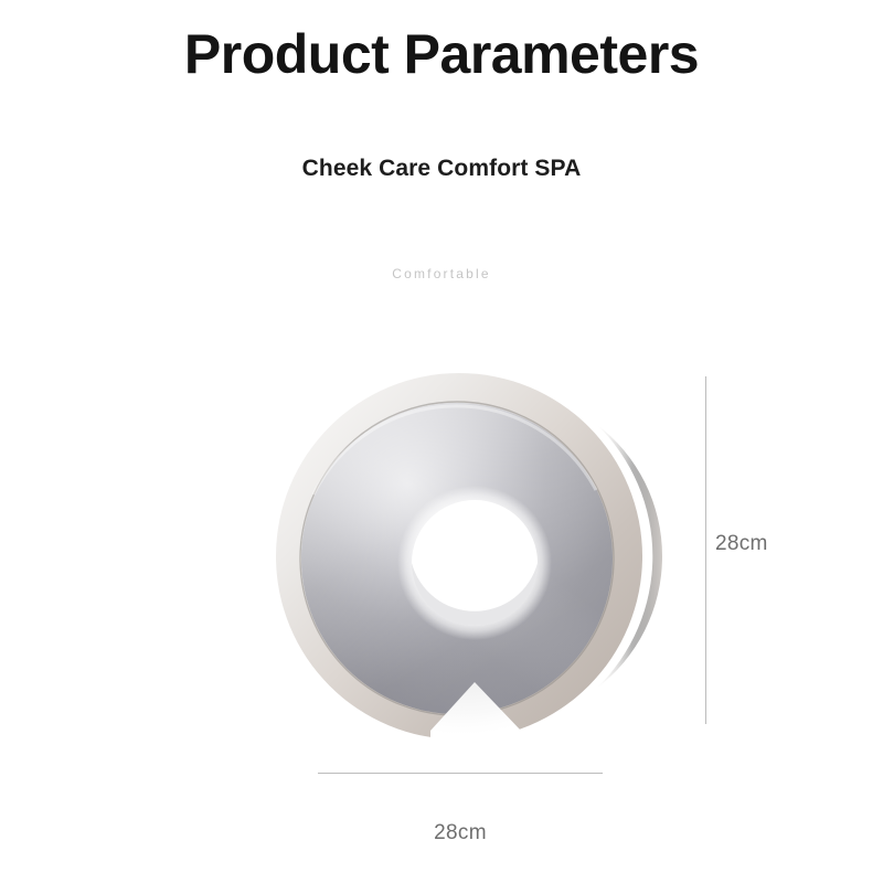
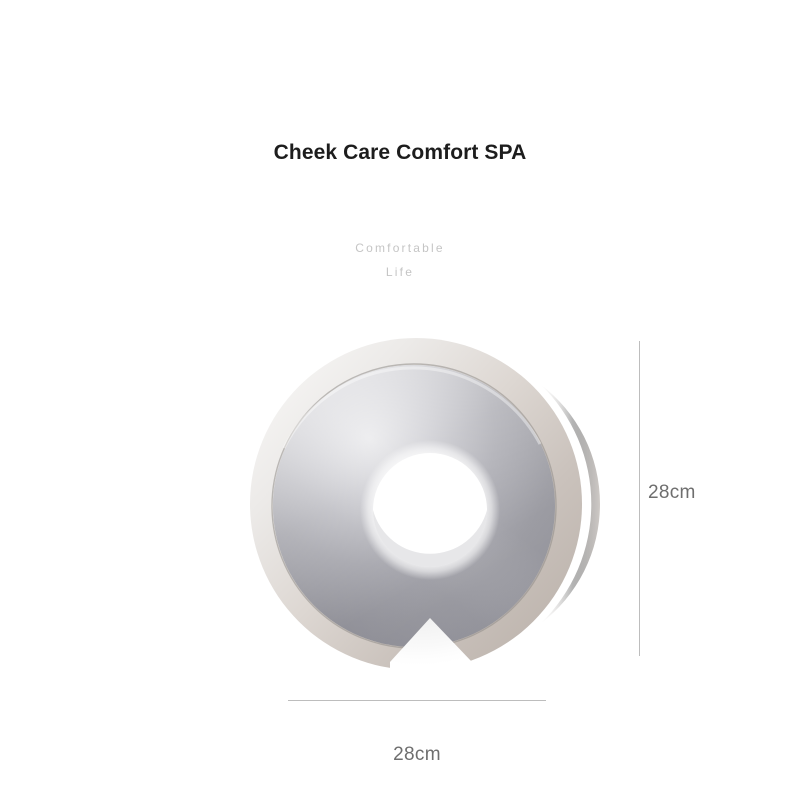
- Product Parameters
  Cheek Care Comfort SPA
  Comfortable
+ Life
  28cm
  28cm
